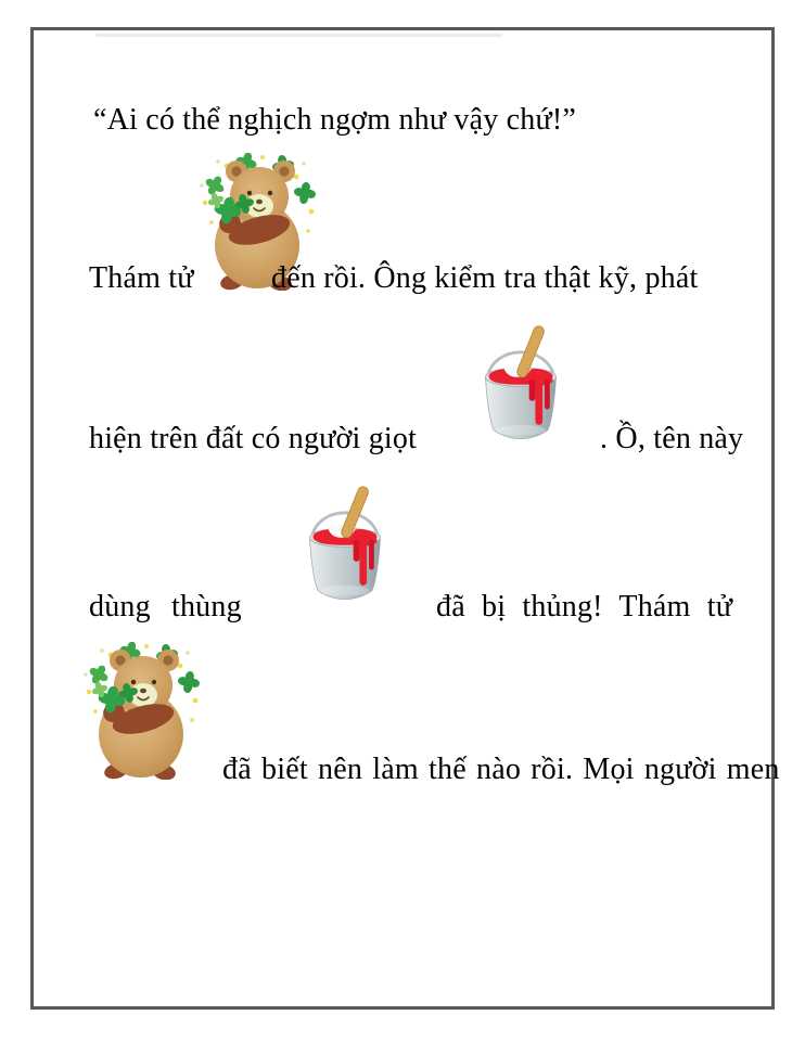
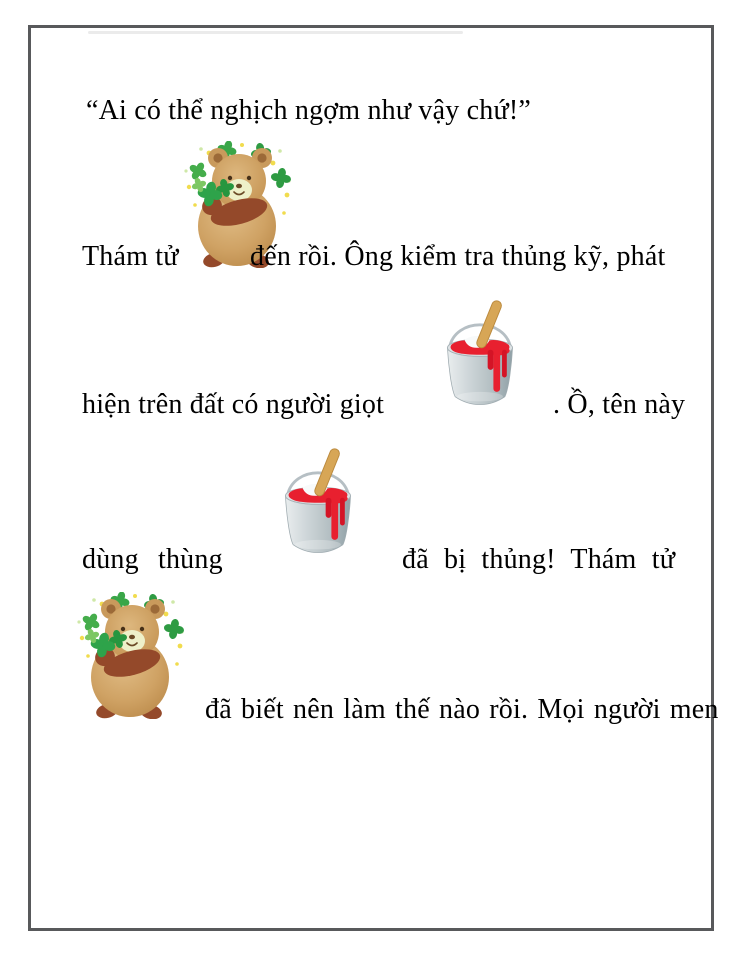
  “Ai có thể nghịch ngợm như vậy chứ!”
  Thám tử
- đến rồi. Ông kiểm tra thật kỹ, phát
+ đến rồi. Ông kiểm tra thủng kỹ, phát
  hiện trên đất có người giọt
  . Ồ, tên này
  dùng thùng
  đã bị thủng! Thám tử
  đã biết nên làm thế nào rồi. Mọi người men
